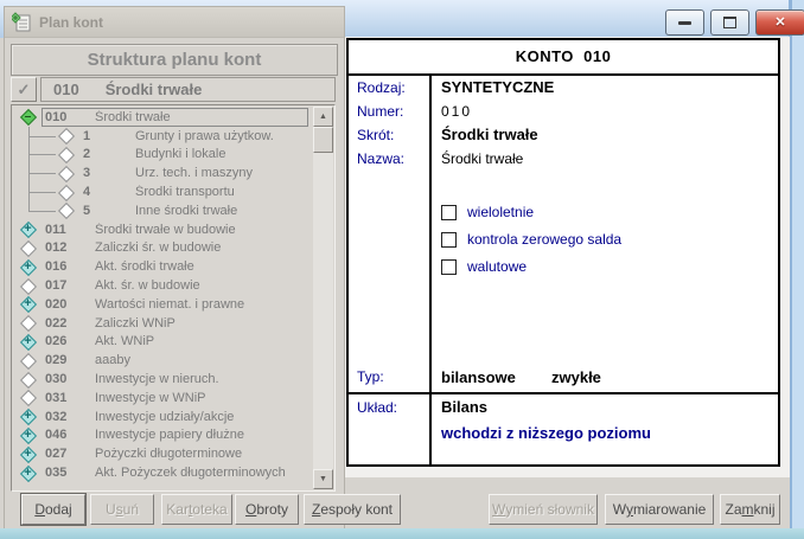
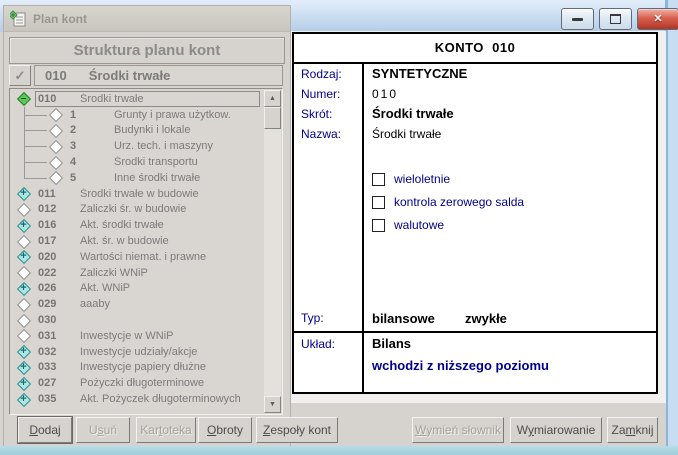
  ✕
  KONTO 010
  Rodzaj:
  Numer:
  Skrót:
  Nazwa:
  SYNTETYCZNE
  010
  Środki trwałe
  Środki trwałe
  wieloletnie
  kontrola zerowego salda
  walutowe
  Typ:
  bilansowe
  zwykłe
  Układ:
  Bilans
  wchodzi z niższego poziomu
  Plan kont
  Struktura planu kont
  ✓
  010
  Środki trwałe
  010
  Środki trwałe
  1
  Grunty i prawa użytkow.
  2
  Budynki i lokale
  3
  Urz. tech. i maszyny
  4
  Środki transportu
  5
  Inne środki trwałe
  011
  Środki trwałe w budowie
  012
  Zaliczki śr. w budowie
  016
  Akt. środki trwałe
  017
  Akt. śr. w budowie
  020
  Wartości niemat. i prawne
  022
  Zaliczki WNiP
  026
  Akt. WNiP
  029
  aaaby
  030
- Inwestycje w nieruch.
  031
  Inwestycje w WNiP
  032
  Inwestycje udziały/akcje
- 046
+ 033
  Inwestycje papiery dłużne
  027
  Pożyczki długoterminowe
  035
  Akt. Pożyczek długoterminowych
  Dodaj
  Usuń
  Kartoteka
  Obroty
  Zespoły kont
  Wymień słownik
  Wymiarowanie
  Zamknij
